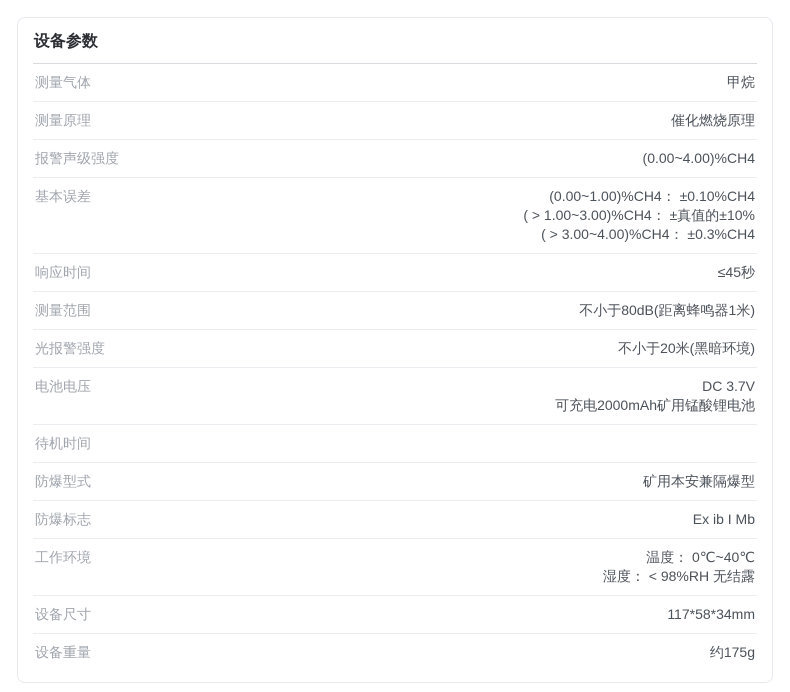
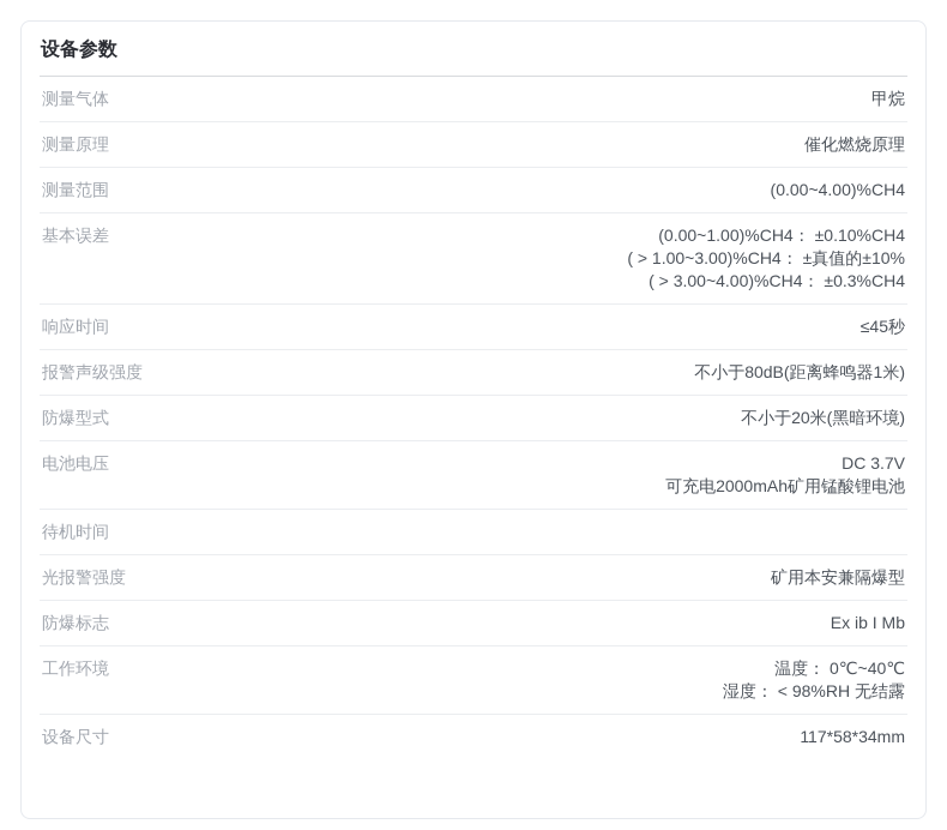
  设备参数
  测量气体
  甲烷
  测量原理
  催化燃烧原理
- 报警声级强度
+ 测量范围
  (0.00~4.00)%CH4
  基本误差
  (0.00~1.00)%CH4： ±0.10%CH4
  ( > 1.00~3.00)%CH4： ±真值的±10%
  ( > 3.00~4.00)%CH4： ±0.3%CH4
  响应时间
  ≤45秒
- 测量范围
+ 报警声级强度
  不小于80dB(距离蜂鸣器1米)
- 光报警强度
+ 防爆型式
  不小于20米(黑暗环境)
  电池电压
  DC 3.7V
  可充电2000mAh矿用锰酸锂电池
  待机时间
- 防爆型式
+ 光报警强度
  矿用本安兼隔爆型
  防爆标志
  Ex ib I Mb
  工作环境
  温度： 0℃~40℃
  湿度： < 98%RH 无结露
  设备尺寸
  117*58*34mm
- 设备重量
- 约175g
